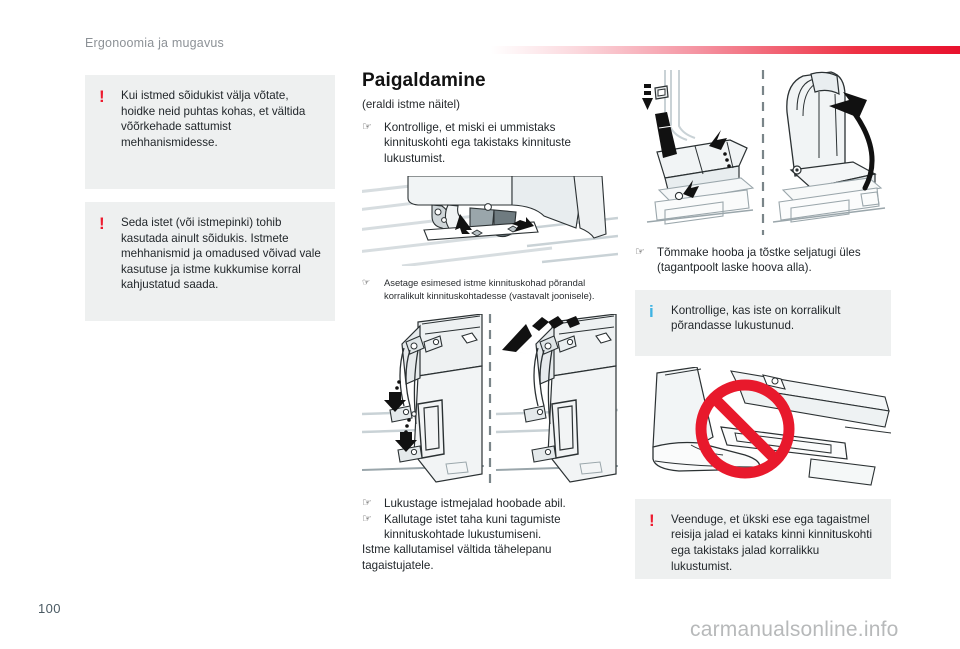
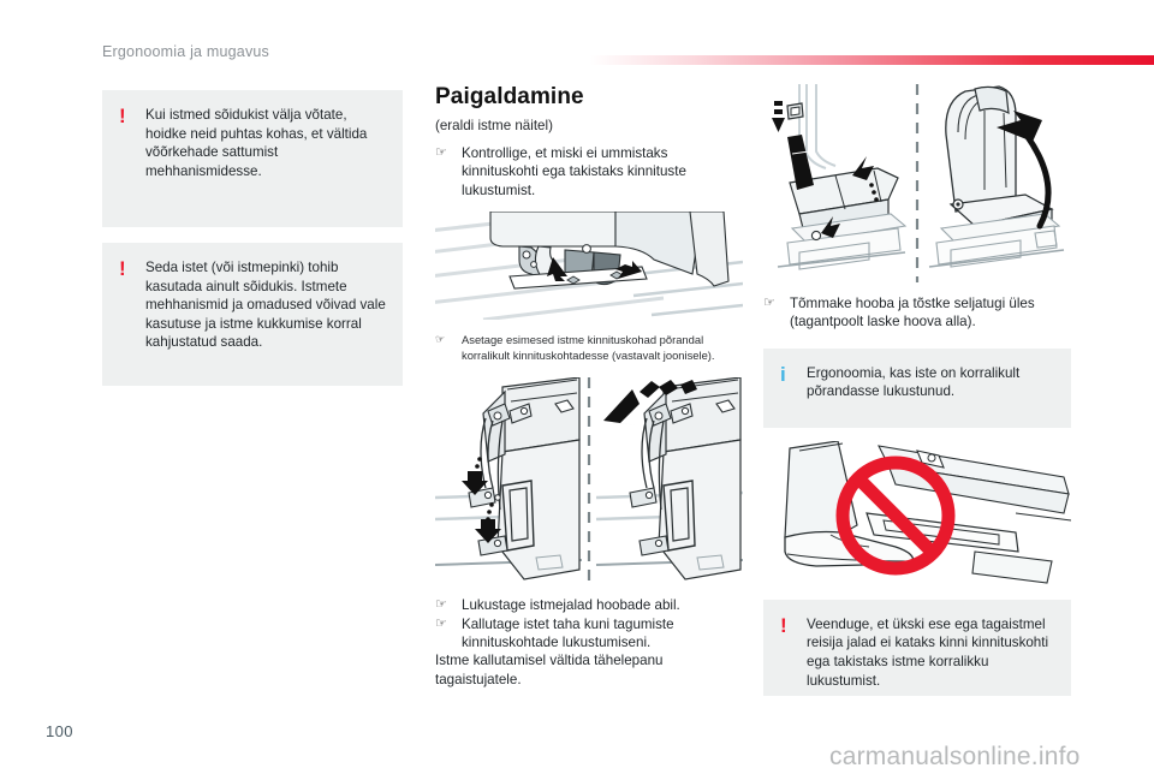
  Ergonoomia ja mugavus
  !
  Kui istmed sõidukist välja võtate, hoidke neid puhtas kohas, et vältida võõrkehade sattumist mehhanismidesse.
  !
  Seda istet (või istmepinki) tohib kasutada ainult sõidukis. Istmete mehhanismid ja omadused võivad vale kasutuse ja istme kukkumise korral kahjustatud saada.
  Paigaldamine
  (eraldi istme näitel)
  ☞
  Kontrollige, et miski ei ummistaks kinnituskohti ega takistaks kinnituste lukustumist.
  ☞
  Asetage esimesed istme kinnituskohad põrandal korralikult kinnituskohtadesse (vastavalt joonisele).
  ☞
  Lukustage istmejalad hoobade abil.
  ☞
  Kallutage istet taha kuni tagumiste kinnituskohtade lukustumiseni.
  Istme kallutamisel vältida tähelepanu tagaistujatele.
  ☞
  Tõmmake hooba ja tõstke seljatugi üles (tagantpoolt laske hoova alla).
  i
- Kontrollige, kas iste on korralikult põrandasse lukustunud.
+ Ergonoomia, kas iste on korralikult põrandasse lukustunud.
  !
- Veenduge, et ükski ese ega tagaistmel reisija jalad ei kataks kinni kinnituskohti ega takistaks jalad korralikku lukustumist.
+ Veenduge, et ükski ese ega tagaistmel reisija jalad ei kataks kinni kinnituskohti ega takistaks istme korralikku lukustumist.
  100
  carmanualsonline.info
